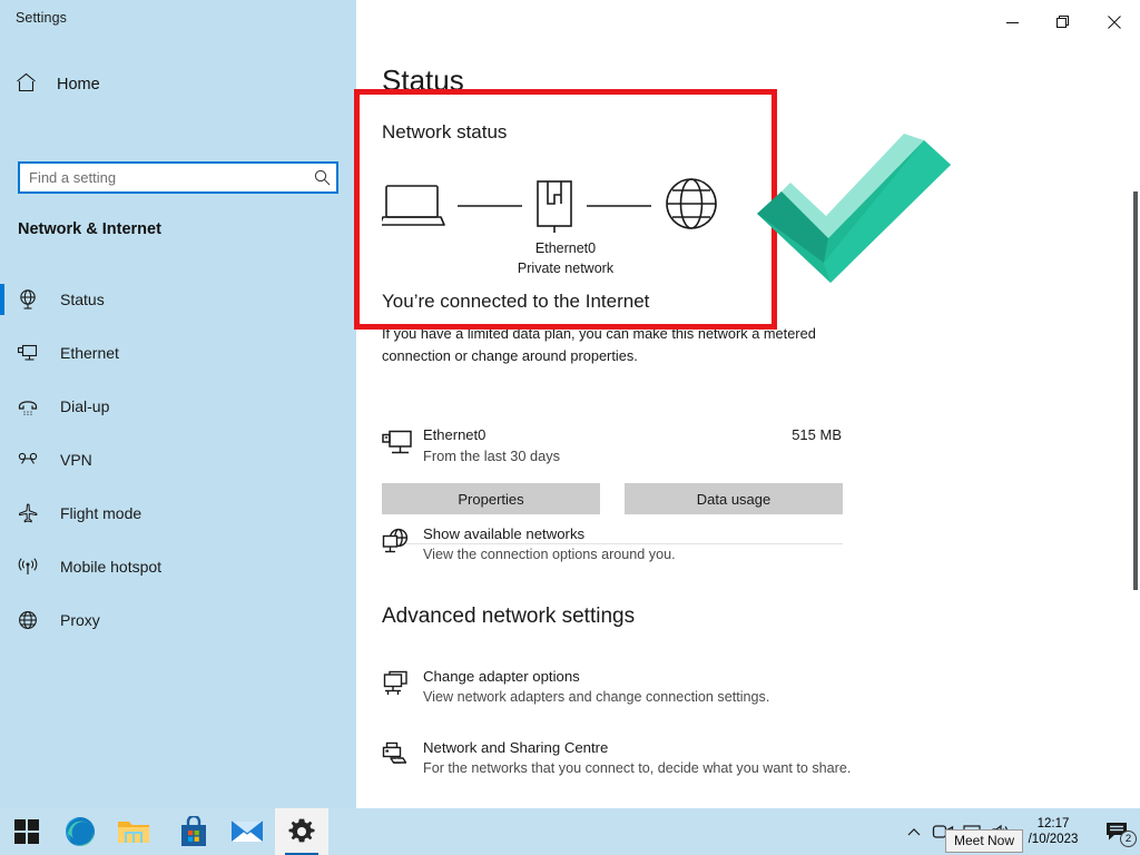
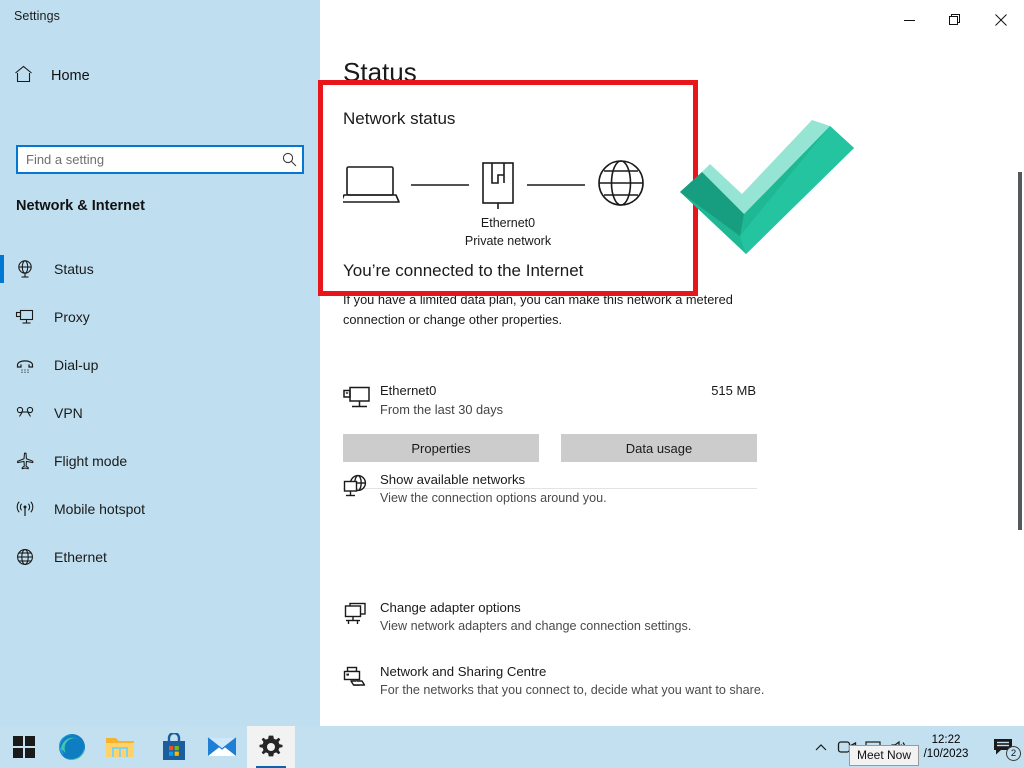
  Settings
  Home
  Find a setting
  Network & Internet
  Status
- Ethernet
+ Proxy
  Dial-up
  VPN
  Flight mode
  Mobile hotspot
- Proxy
+ Ethernet
  Status
  Network status
  Ethernet0
  Private network
  You’re connected to the Internet
- If you have a limited data plan, you can make this network a metered connection or change around properties.
+ If you have a limited data plan, you can make this network a metered connection or change other properties.
  Ethernet0
  From the last 30 days
  515 MB
  Properties
  Data usage
  Show available networks
  View the connection options around you.
- Advanced network settings
  Change adapter options
  View network adapters and change connection settings.
  Network and Sharing Centre
  For the networks that you connect to, decide what you want to share.
- 12:17
+ 12:22
  /10/2023
  2
  Meet Now
